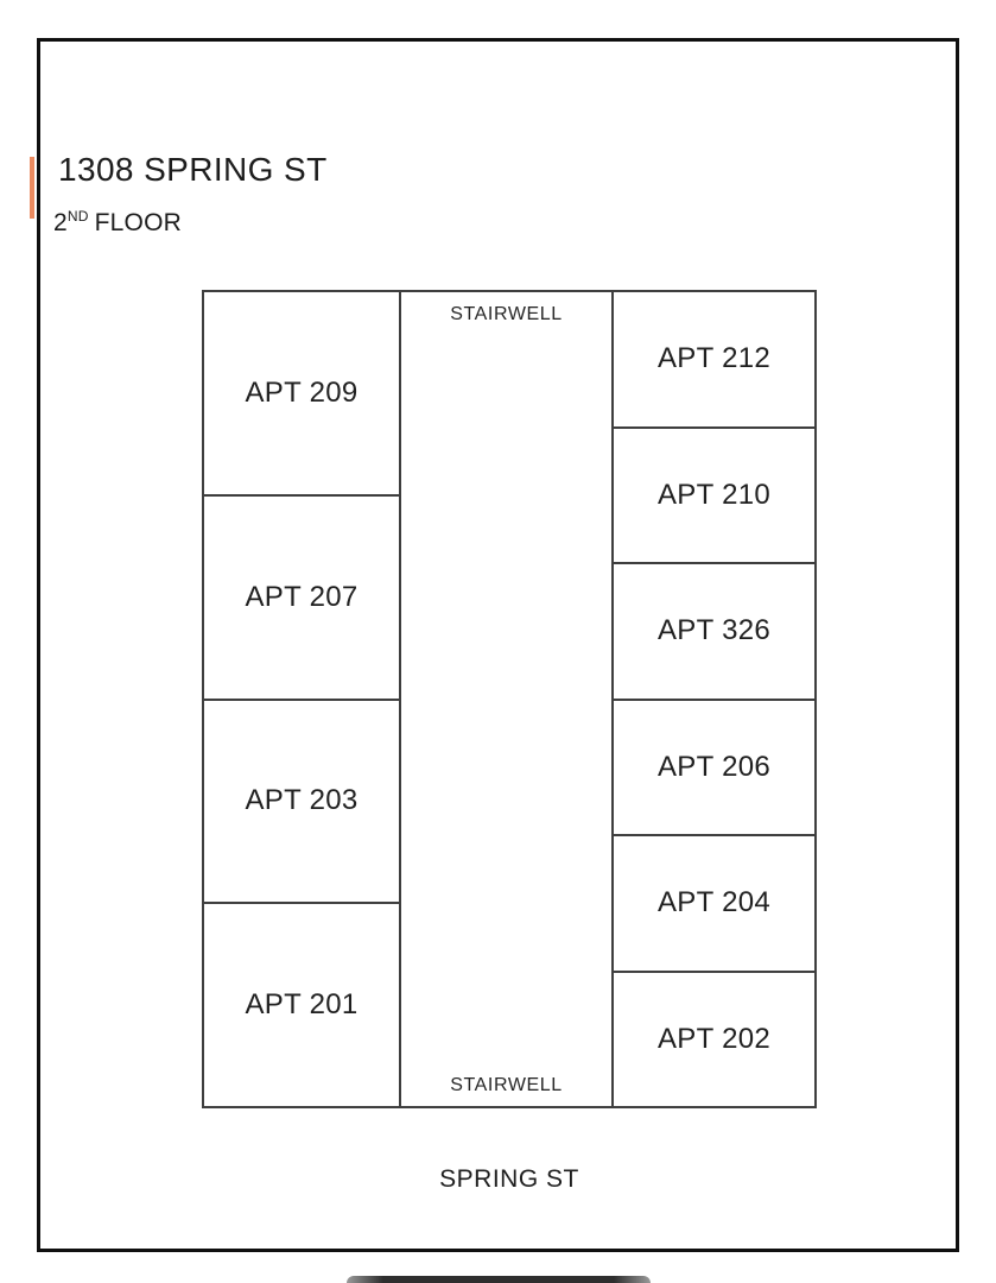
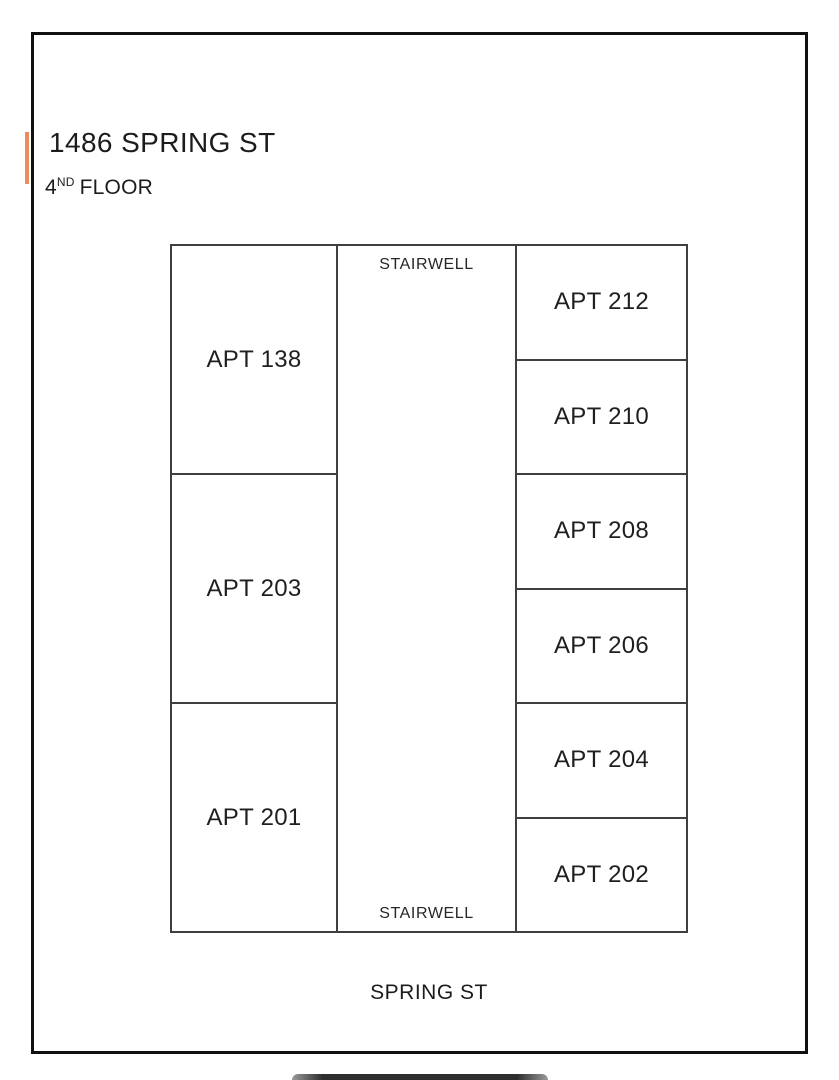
- 1308 SPRING ST
+ 1486 SPRING ST
- 2ND FLOOR
+ 4ND FLOOR
- APT 209
- APT 207
+ APT 138
  APT 203
  APT 201
  STAIRWELL
  STAIRWELL
  APT 212
  APT 210
- APT 326
+ APT 208
  APT 206
  APT 204
  APT 202
  SPRING ST
